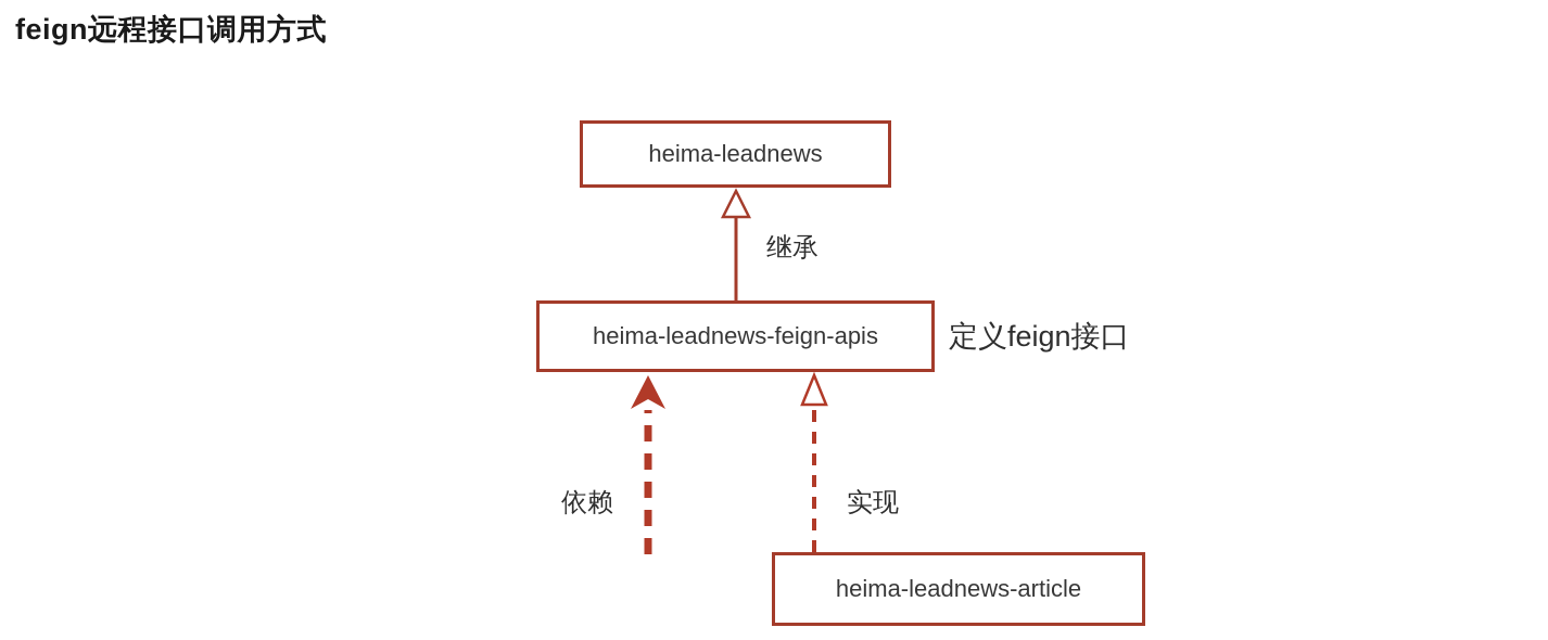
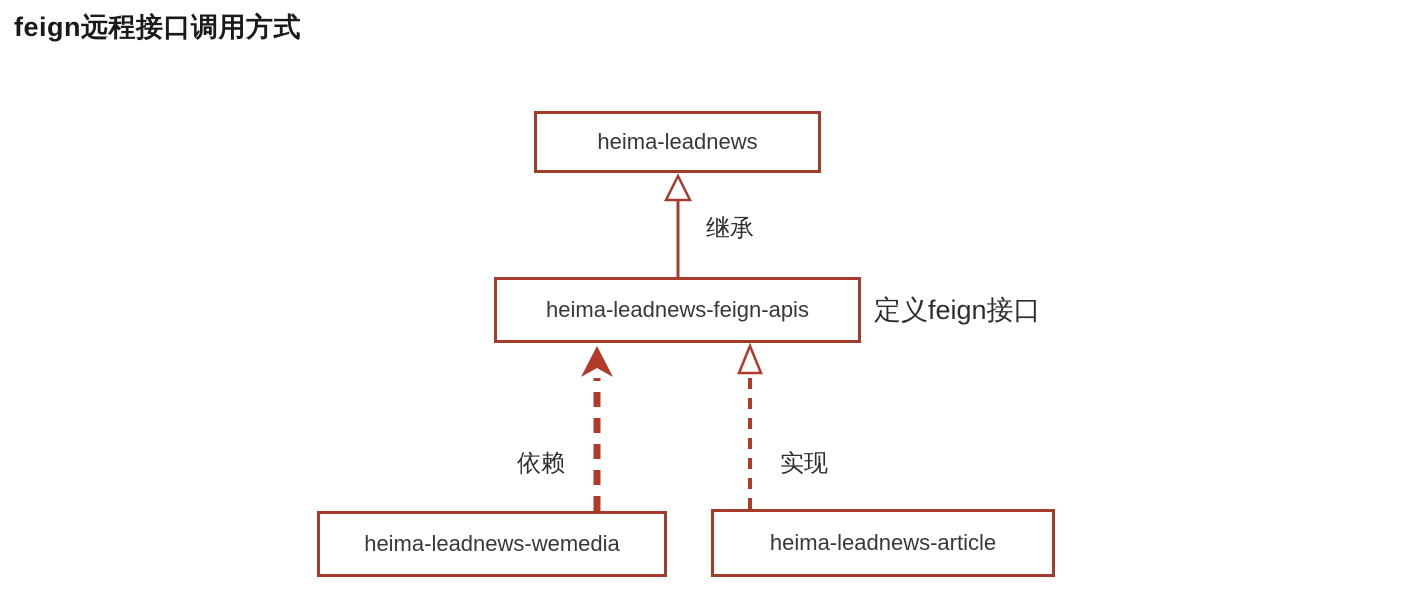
  feign远程接口调用方式
  heima-leadnews
  heima-leadnews-feign-apis
+ heima-leadnews-wemedia
  heima-leadnews-article
  继承
  依赖
  实现
  定义feign接口
